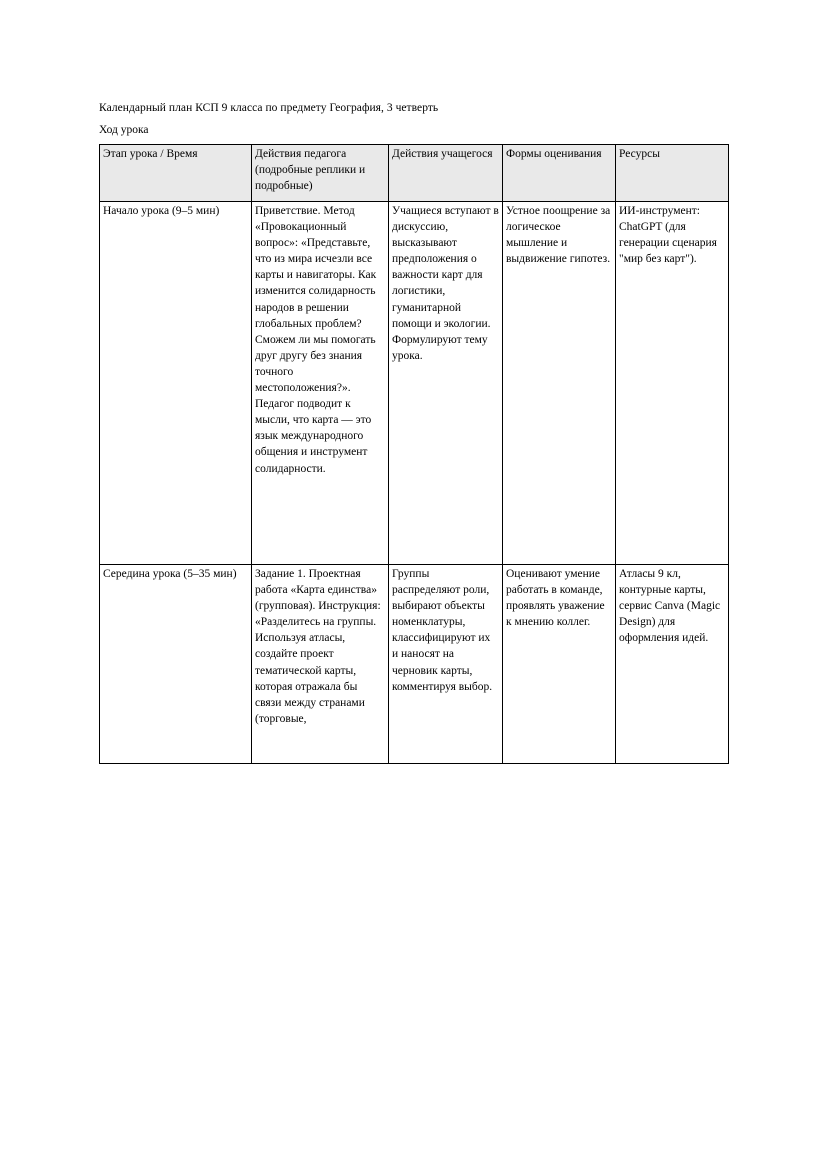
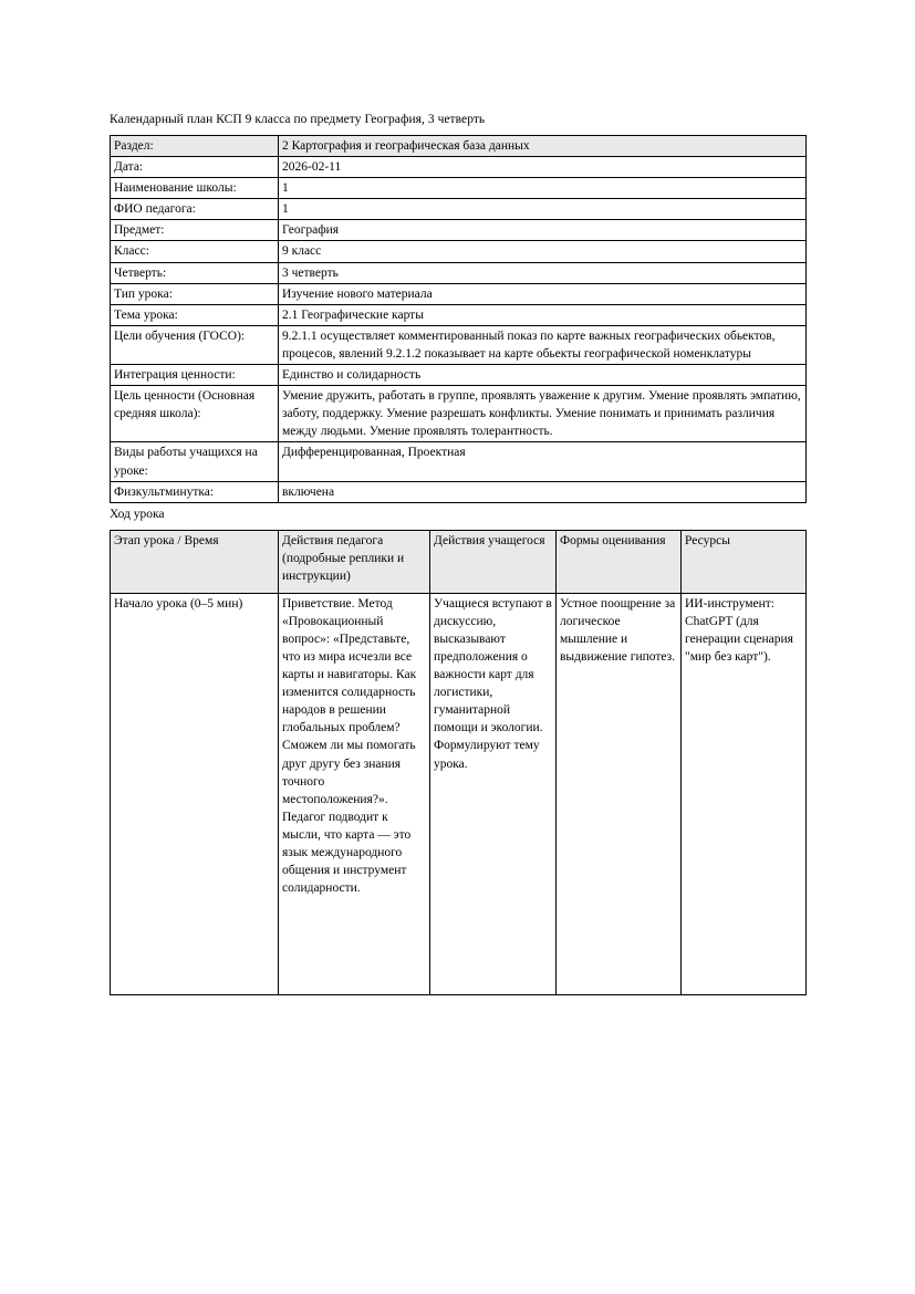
  Календарный план КСП 9 класса по предмету География, 3 четверть
+ Раздел:	2 Картография и географическая база данных
+ Дата:	2026-02-11
+ Наименование школы:	1
+ ФИО педагога:	1
+ Предмет:	География
+ Класс:	9 класс
+ Четверть:	3 четверть
+ Тип урока:	Изучение нового материала
+ Тема урока:	2.1 Географические карты
+ Цели обучения (ГОСО):	9.2.1.1 осуществляет комментированный показ по карте важных географических обьектов, процесов, явлений 9.2.1.2 показывает на карте обьекты географической номенклатуры
+ Интеграция ценности:	Единство и солидарность
+ Цель ценности (Основная средняя школа):	Умение дружить, работать в группе, проявлять уважение к другим. Умение проявлять эмпатию, заботу, поддержку. Умение разрешать конфликты. Умение понимать и принимать различия между людьми. Умение проявлять толерантность.
+ Виды работы учащихся на уроке:	Дифференцированная, Проектная
+ Физкультминутка:	включена
  Ход урока
- Этап урока / Время	Действия педагога (подробные реплики и подробные)	Действия учащегося	Формы оценивания	Ресурсы
+ Этап урока / Время	Действия педагога (подробные реплики и инструкции)	Действия учащегося	Формы оценивания	Ресурсы
- Начало урока (9–5 мин)	Приветствие. Метод «Провокационный вопрос»: «Представьте, что из мира исчезли все карты и навигаторы. Как изменится солидарность народов в решении глобальных проблем? Сможем ли мы помогать друг другу без знания точного местоположения?». Педагог подводит к мысли, что карта — это язык международного общения и инструмент солидарности.	Учащиеся вступают в дискуссию, высказывают предположения о важности карт для логистики, гуманитарной помощи и экологии. Формулируют тему урока.	Устное поощрение за логическое мышление и выдвижение гипотез.	ИИ-инструмент: ChatGPT (для генерации сценария "мир без карт").
+ Начало урока (0–5 мин)	Приветствие. Метод «Провокационный вопрос»: «Представьте, что из мира исчезли все карты и навигаторы. Как изменится солидарность народов в решении глобальных проблем? Сможем ли мы помогать друг другу без знания точного местоположения?». Педагог подводит к мысли, что карта — это язык международного общения и инструмент солидарности.	Учащиеся вступают в дискуссию, высказывают предположения о важности карт для логистики, гуманитарной помощи и экологии. Формулируют тему урока.	Устное поощрение за логическое мышление и выдвижение гипотез.	ИИ-инструмент: ChatGPT (для генерации сценария "мир без карт").
- Середина урока (5–35 мин)	Задание 1. Проектная работа «Карта единства» (групповая). Инструкция: «Разделитесь на группы. Используя атласы, создайте проект тематической карты, которая отражала бы связи между странами (торговые,	Группы распределяют роли, выбирают объекты номенклатуры, классифицируют их и наносят на черновик карты, комментируя выбор.	Оценивают умение работать в команде, проявлять уважение к мнению коллег.	Атласы 9 кл, контурные карты, сервис Canva (Magic Design) для оформления идей.
